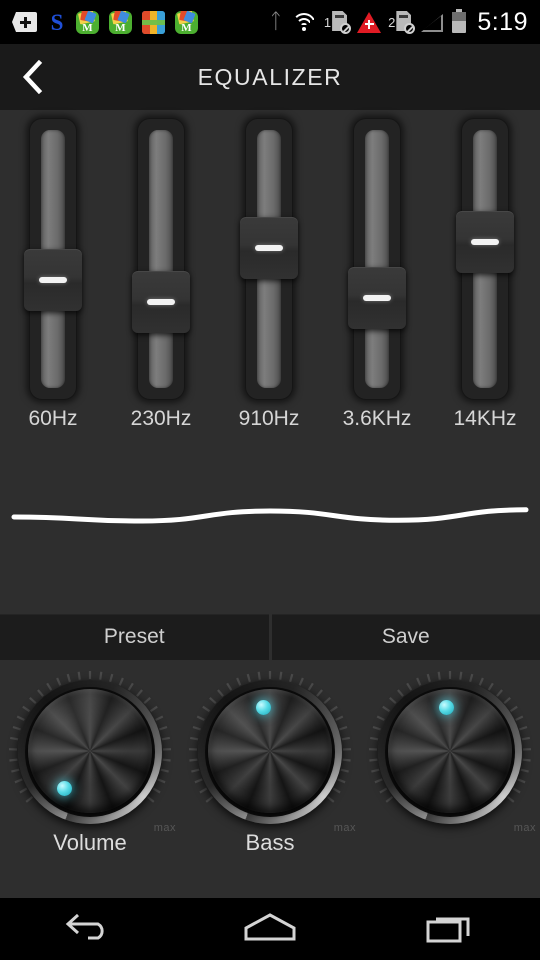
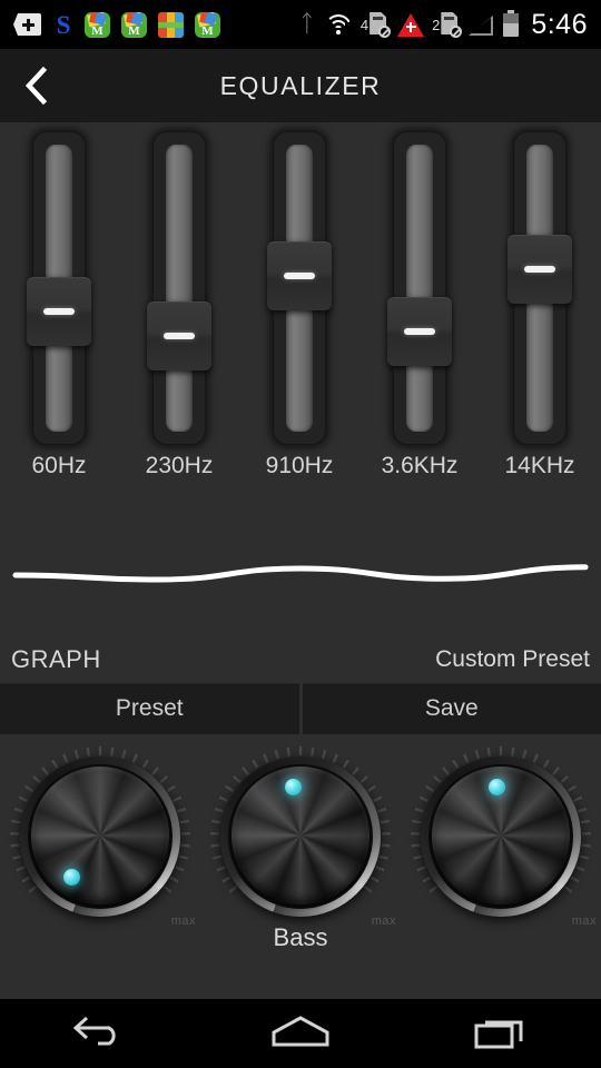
  S
  M
  M
  M
  ᛏ
- 1
+ 4
  2
- 5:19
+ 5:46
  EQUALIZER
  60Hz
  230Hz
  910Hz
  3.6KHz
  14KHz
+ GRAPH
+ Custom Preset
  Preset
  Save
  max
- Volume
  max
  Bass
  max
